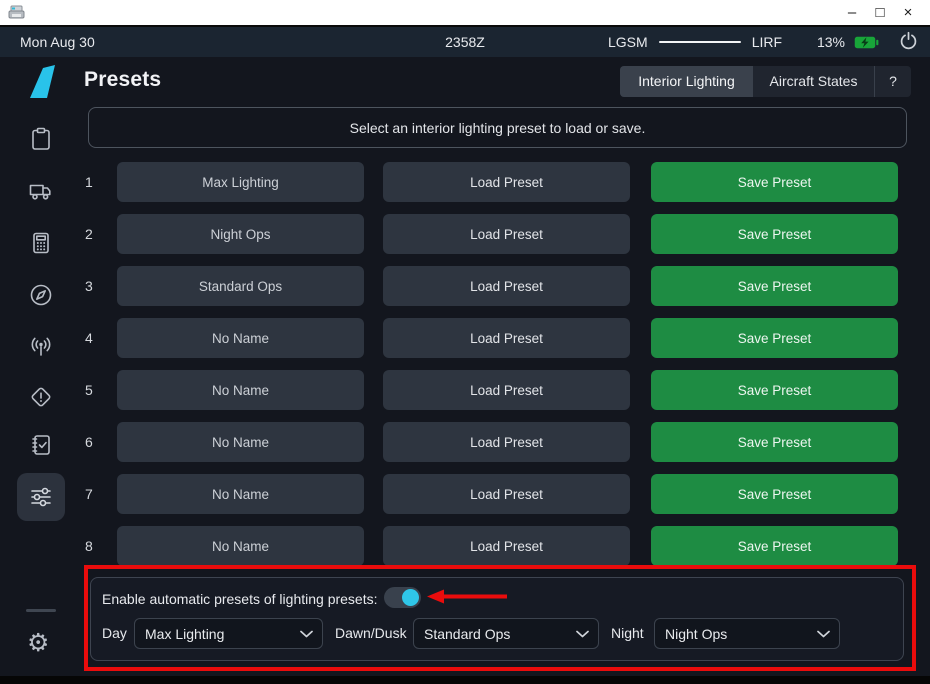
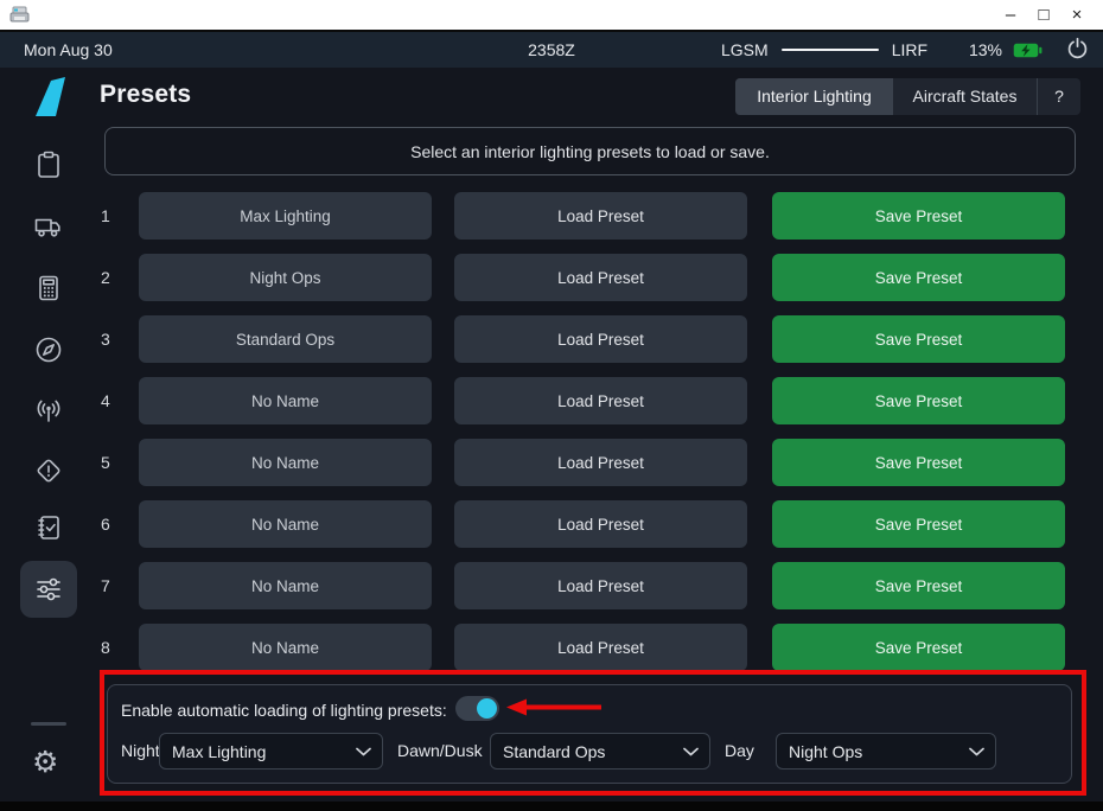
  –
  □
  ×
  Mon Aug 30
  2358Z
  LGSM
  LIRF
  13%
  ⚙
  Presets
  Interior Lighting
  Aircraft States
  ?
- Select an interior lighting preset to load or save.
+ Select an interior lighting presets to load or save.
  1
  Max Lighting
  Load Preset
  Save Preset
  2
  Night Ops
  Load Preset
  Save Preset
  3
  Standard Ops
  Load Preset
  Save Preset
  4
  No Name
  Load Preset
  Save Preset
  5
  No Name
  Load Preset
  Save Preset
  6
  No Name
  Load Preset
  Save Preset
  7
  No Name
  Load Preset
  Save Preset
  8
  No Name
  Load Preset
  Save Preset
- Enable automatic presets of lighting presets:
+ Enable automatic loading of lighting presets:
- Day
+ Night
  Max Lighting
  Dawn/Dusk
  Standard Ops
- Night
+ Day
  Night Ops
